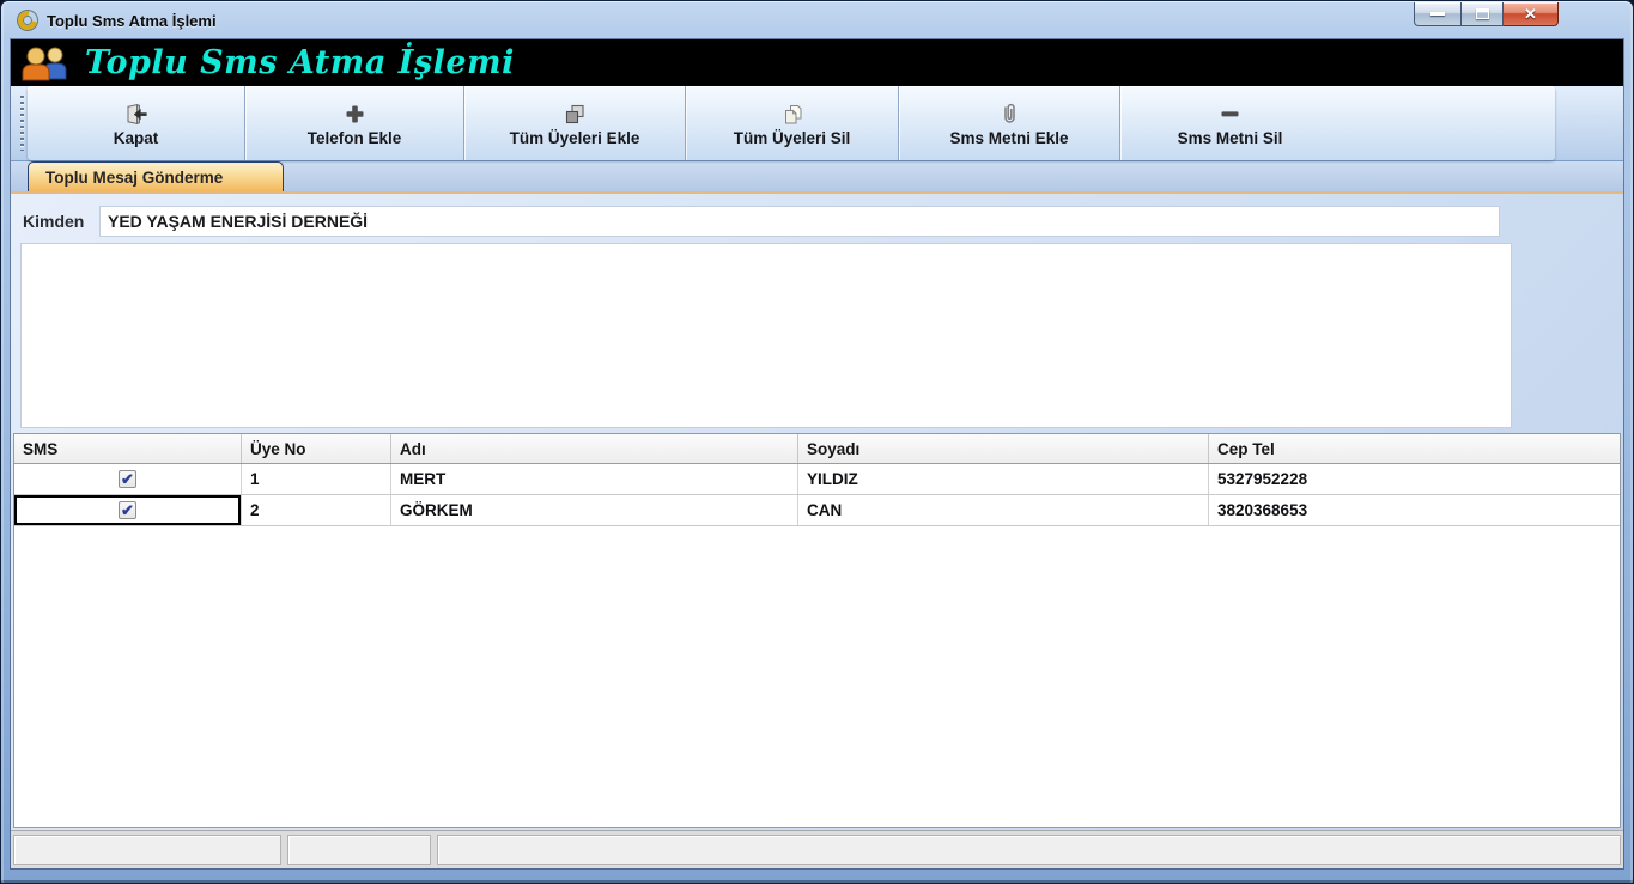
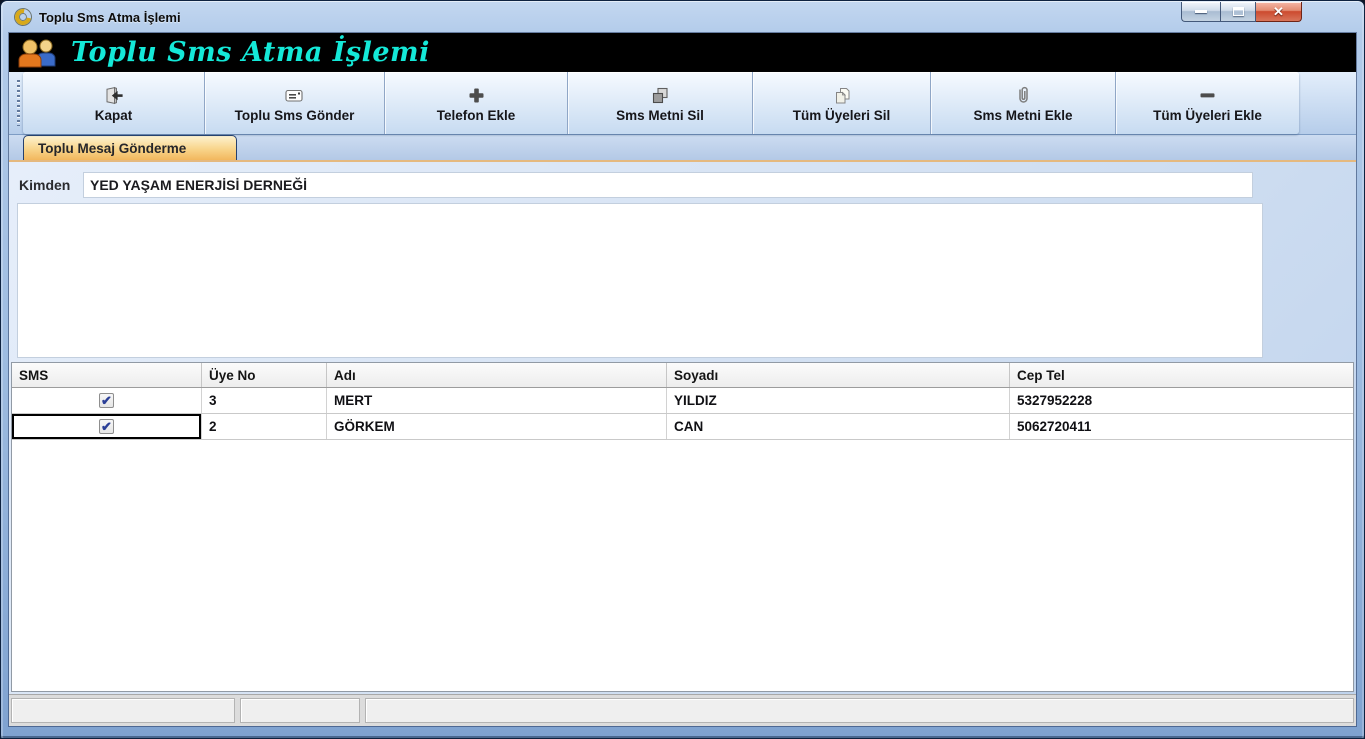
  Toplu Sms Atma İşlemi
  ✕
  Toplu Sms Atma İşlemi
  Kapat
+ Toplu Sms Gönder
  Telefon Ekle
- Tüm Üyeleri Ekle
+ Sms Metni Sil
  Tüm Üyeleri Sil
  Sms Metni Ekle
- Sms Metni Sil
+ Tüm Üyeleri Ekle
  Toplu Mesaj Gönderme
  Kimden
  YED YAŞAM ENERJİSİ DERNEĞİ
  SMS
  Üye No
  Adı
  Soyadı
  Cep Tel
- 1
+ 3
  MERT
  YILDIZ
  5327952228
  2
  GÖRKEM
  CAN
- 3820368653
+ 5062720411
